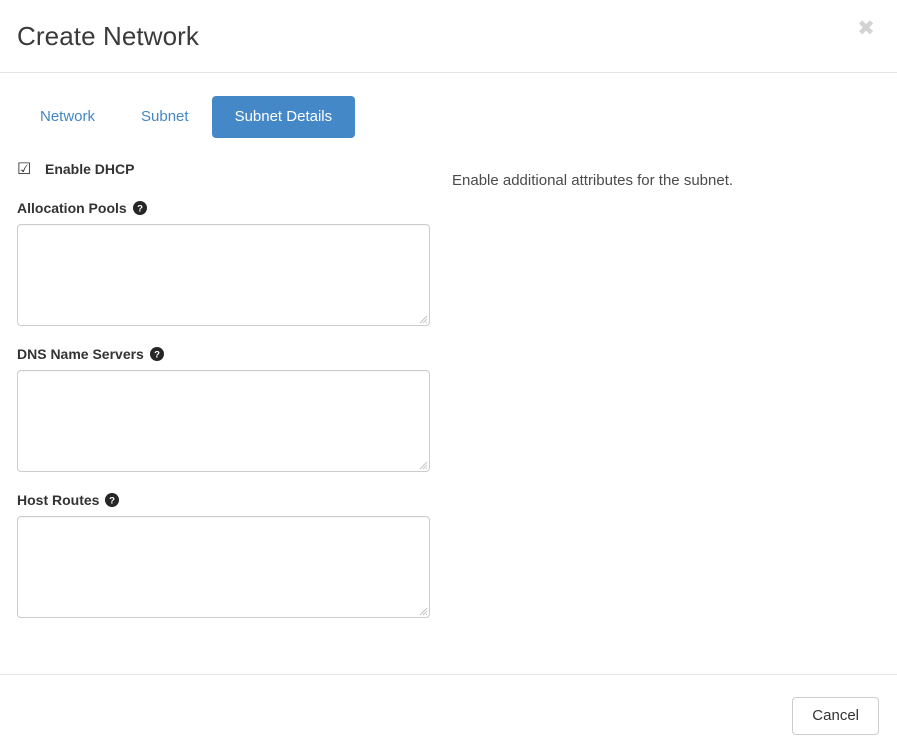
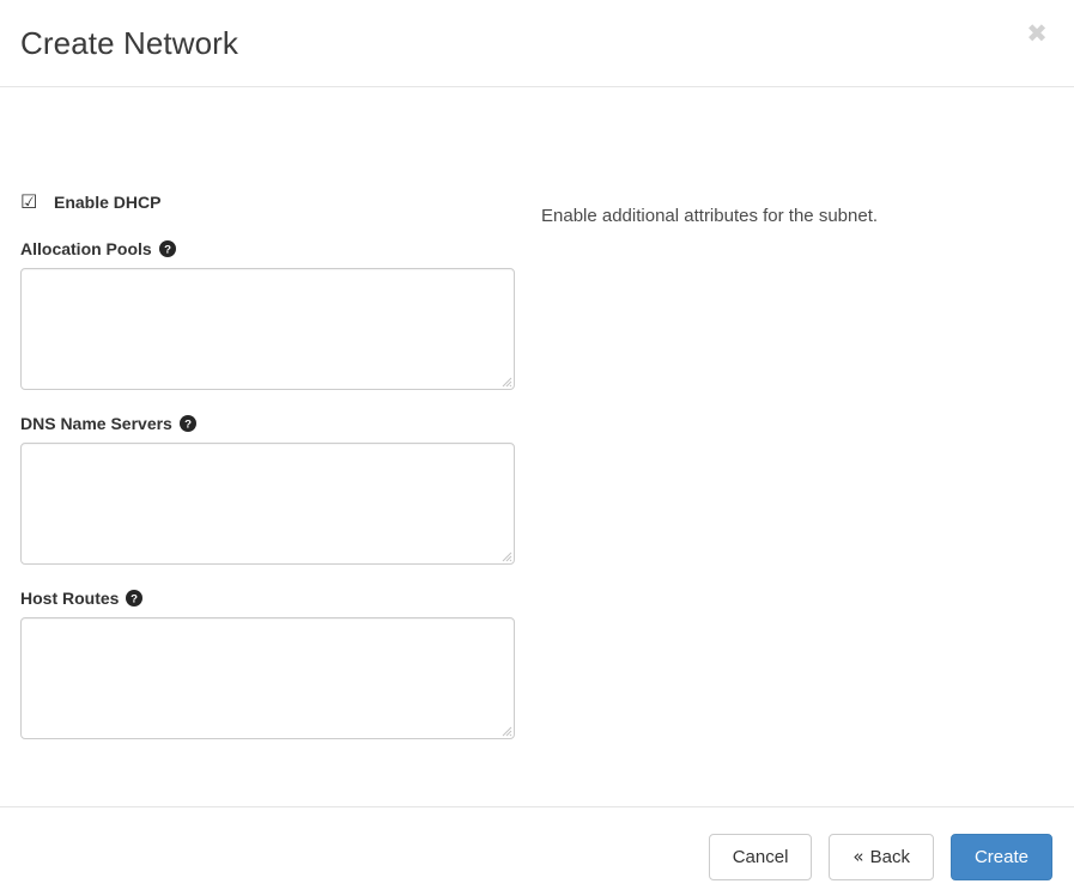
  Create Network
  ✖
- Network
- Subnet
- Subnet Details
  ☑
  Enable DHCP
  Allocation Pools
  ?
  DNS Name Servers
  ?
  Host Routes
  ?
  Enable additional attributes for the subnet.
  Cancel
+ « Back
+ Create
